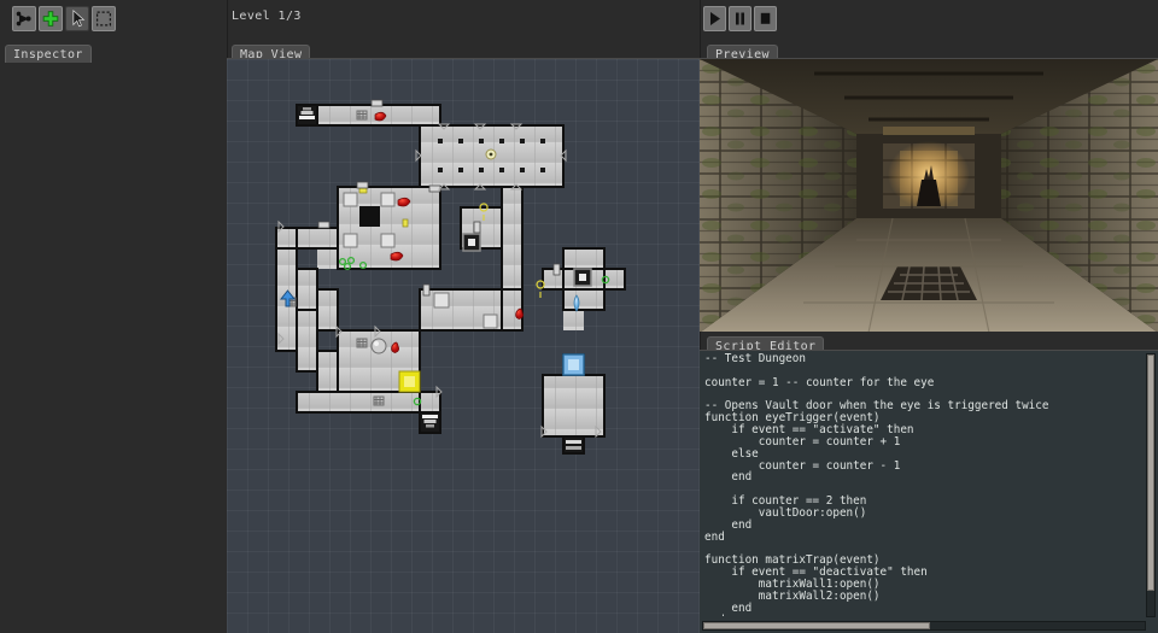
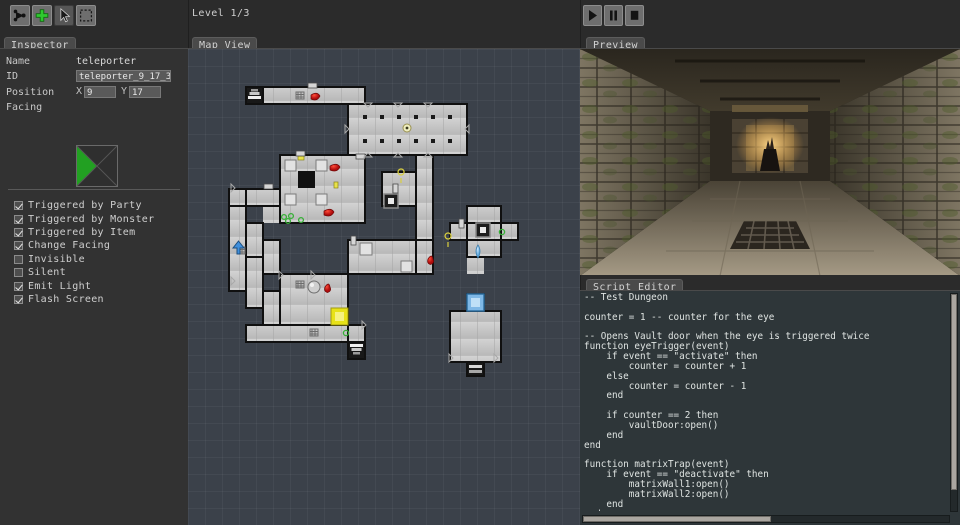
  Inspector
+ Name
+ teleporter
+ ID
+ teleporter_9_17_3
+ Position
+ X
+ 9
+ Y
+ 17
+ Facing
+ Triggered by Party
+ Triggered by Monster
+ Triggered by Item
+ Change Facing
+ Invisible
+ Silent
+ Emit Light
+ Flash Screen
  Level 1/3
  Map View
  Preview
  Script Editor
  -- Test Dungeon
  counter = 1 -- counter for the eye
  -- Opens Vault door when the eye is triggered twice
  function eyeTrigger(event)
  if event == "activate" then
  counter = counter + 1
  else
  counter = counter - 1
  end
  if counter == 2 then
  vaultDoor:open()
  end
  end
  function matrixTrap(event)
  if event == "deactivate" then
  matrixWall1:open()
  matrixWall2:open()
  end
